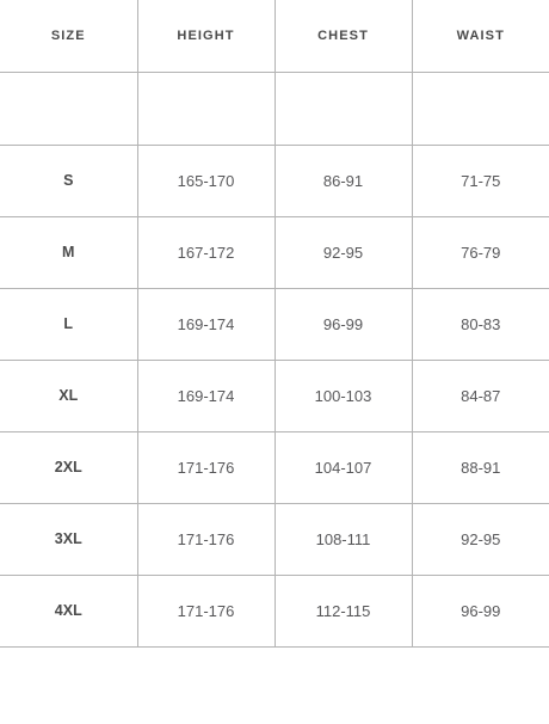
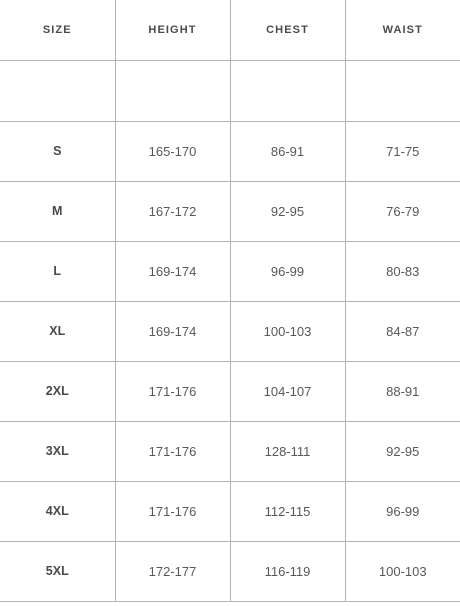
  SIZE	HEIGHT	CHEST	WAIST
  S	165-170	86-91	71-75
  M	167-172	92-95	76-79
  L	169-174	96-99	80-83
  XL	169-174	100-103	84-87
  2XL	171-176	104-107	88-91
- 3XL	171-176	108-111	92-95
+ 3XL	171-176	128-111	92-95
  4XL	171-176	112-115	96-99
+ 5XL	172-177	116-119	100-103
